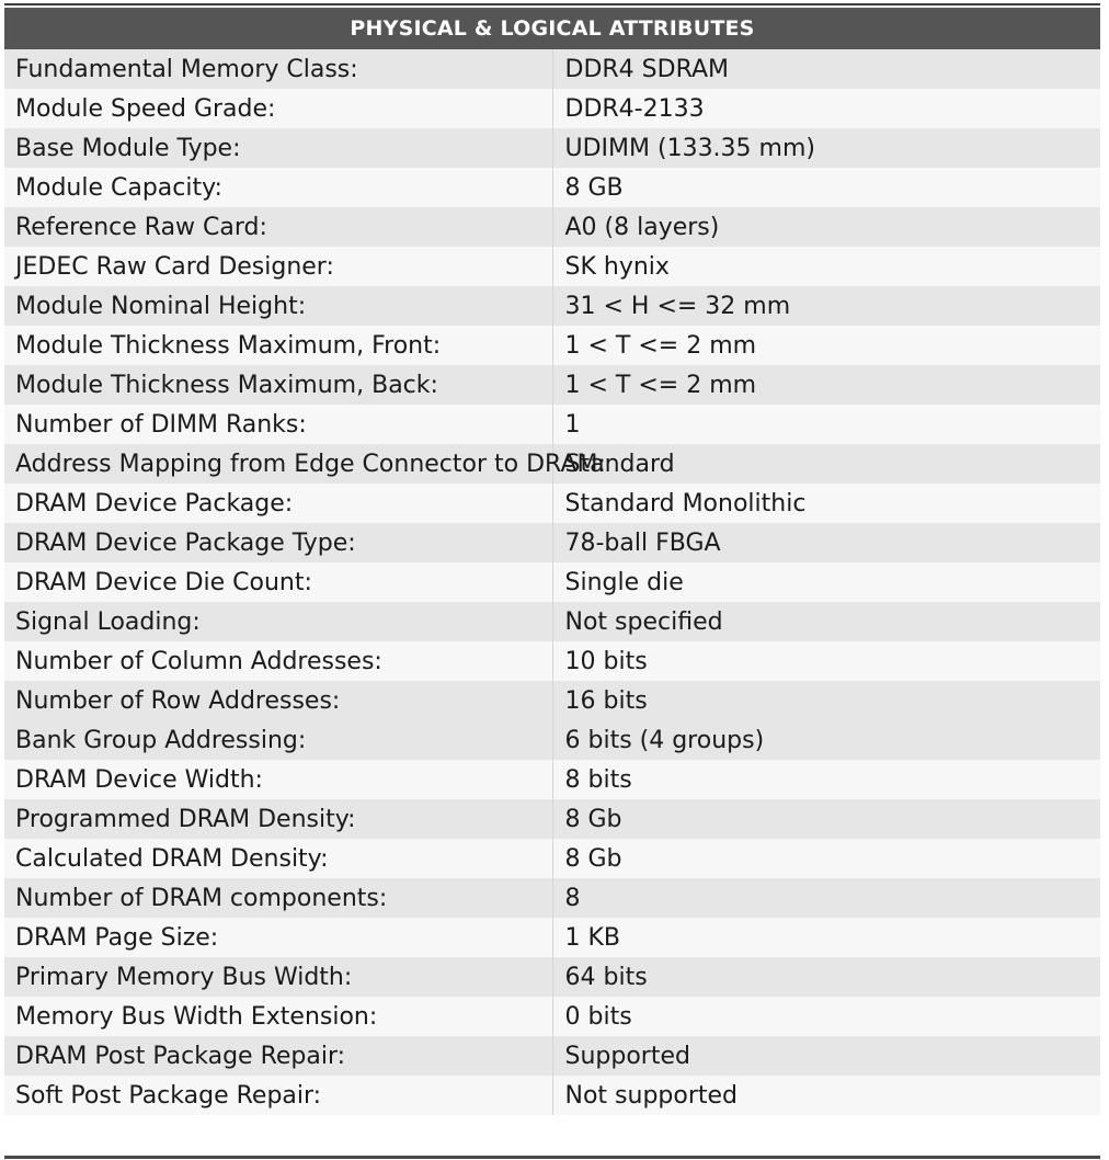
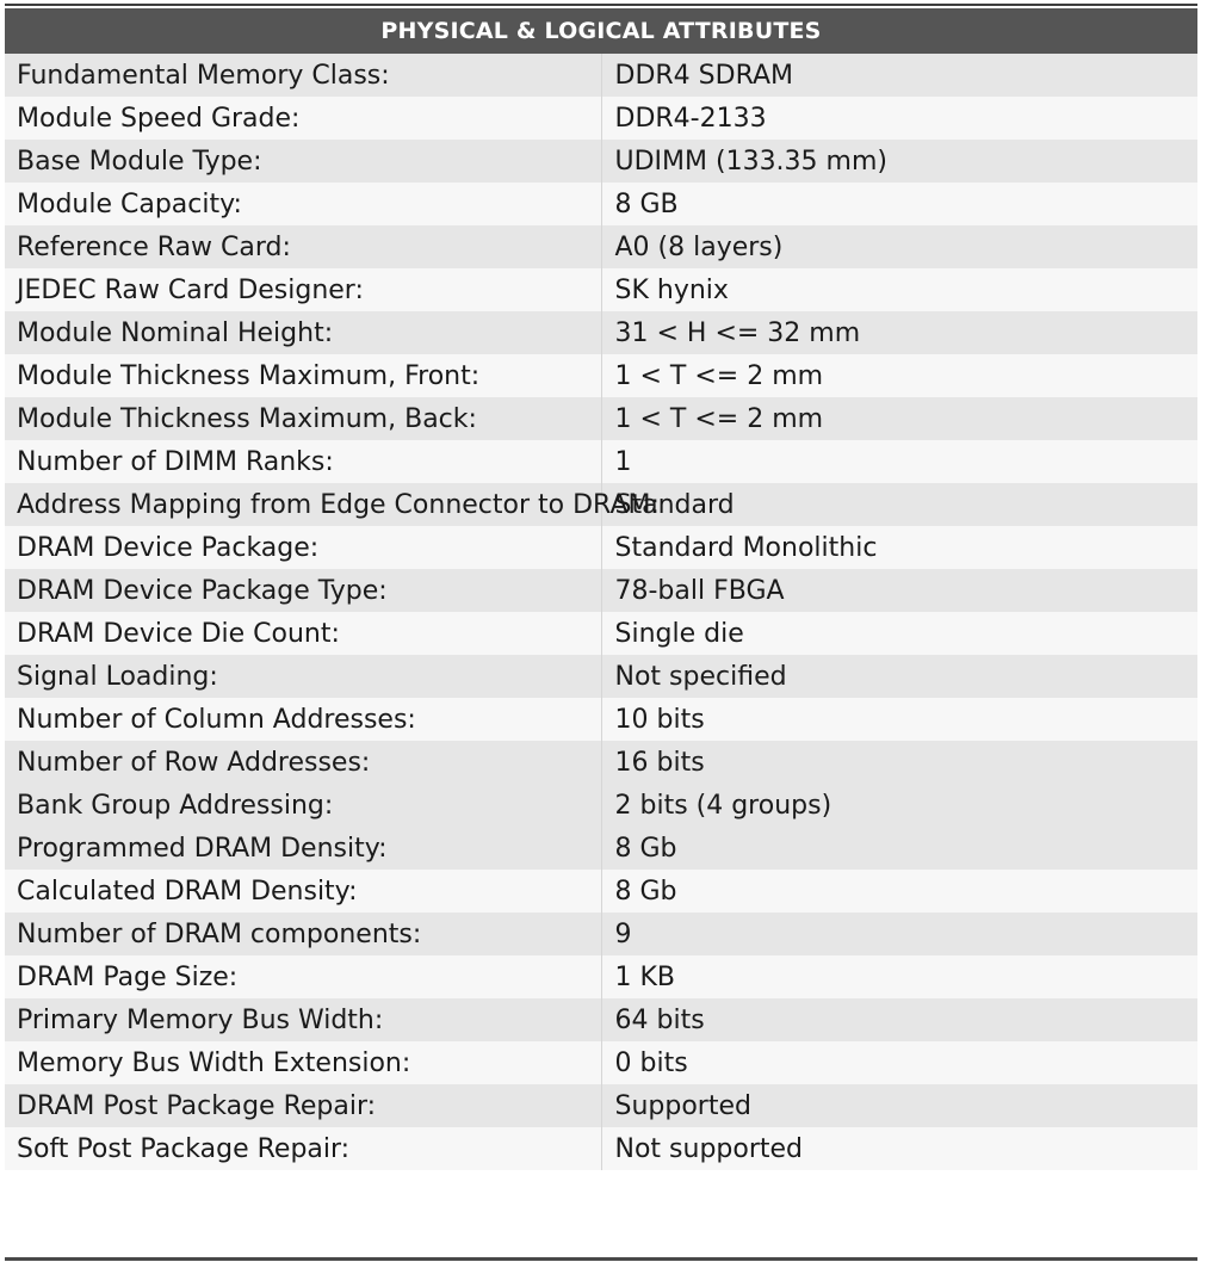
  PHYSICAL & LOGICAL ATTRIBUTES
  Fundamental Memory Class:	DDR4 SDRAM
  Module Speed Grade:	DDR4-2133
  Base Module Type:	UDIMM (133.35 mm)
  Module Capacity:	8 GB
  Reference Raw Card:	A0 (8 layers)
  JEDEC Raw Card Designer:	SK hynix
  Module Nominal Height:	31 < H <= 32 mm
  Module Thickness Maximum, Front:	1 < T <= 2 mm
  Module Thickness Maximum, Back:	1 < T <= 2 mm
  Number of DIMM Ranks:	1
  Address Mapping from Edge Connector to DR	Standard
  DRAM Device Package:	Standard Monolithic
  DRAM Device Package Type:	78-ball FBGA
  DRAM Device Die Count:	Single die
  Signal Loading:	Not specified
  Number of Column Addresses:	10 bits
  Number of Row Addresses:	16 bits
- Bank Group Addressing:	6 bits (4 groups)
+ Bank Group Addressing:	2 bits (4 groups)
- DRAM Device Width:	8 bits
  Programmed DRAM Density:	8 Gb
  Calculated DRAM Density:	8 Gb
- Number of DRAM components:	8
+ Number of DRAM components:	9
  DRAM Page Size:	1 KB
  Primary Memory Bus Width:	64 bits
  Memory Bus Width Extension:	0 bits
  DRAM Post Package Repair:	Supported
  Soft Post Package Repair:	Not supported
